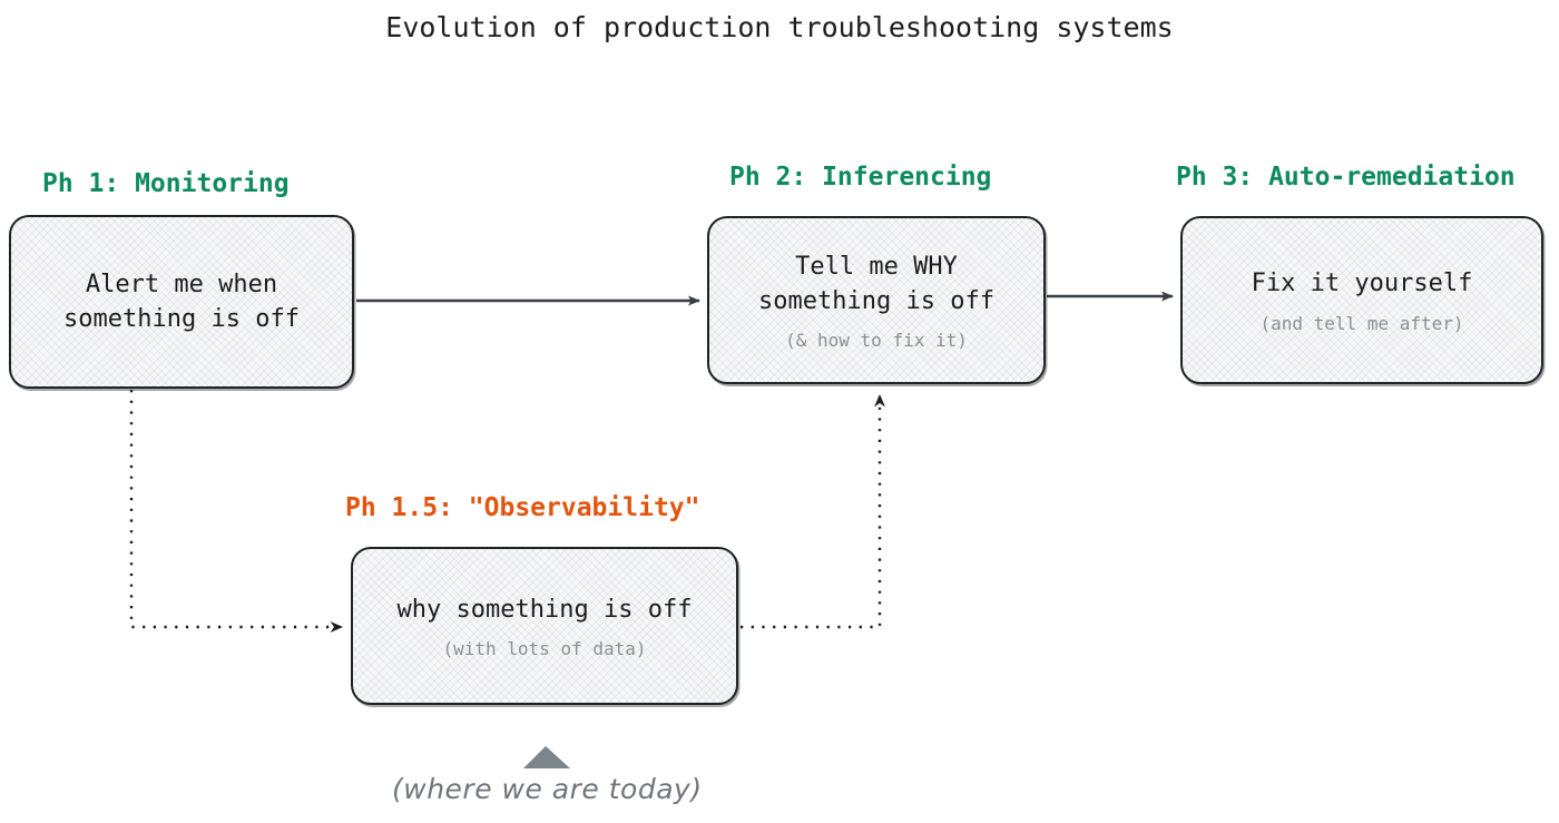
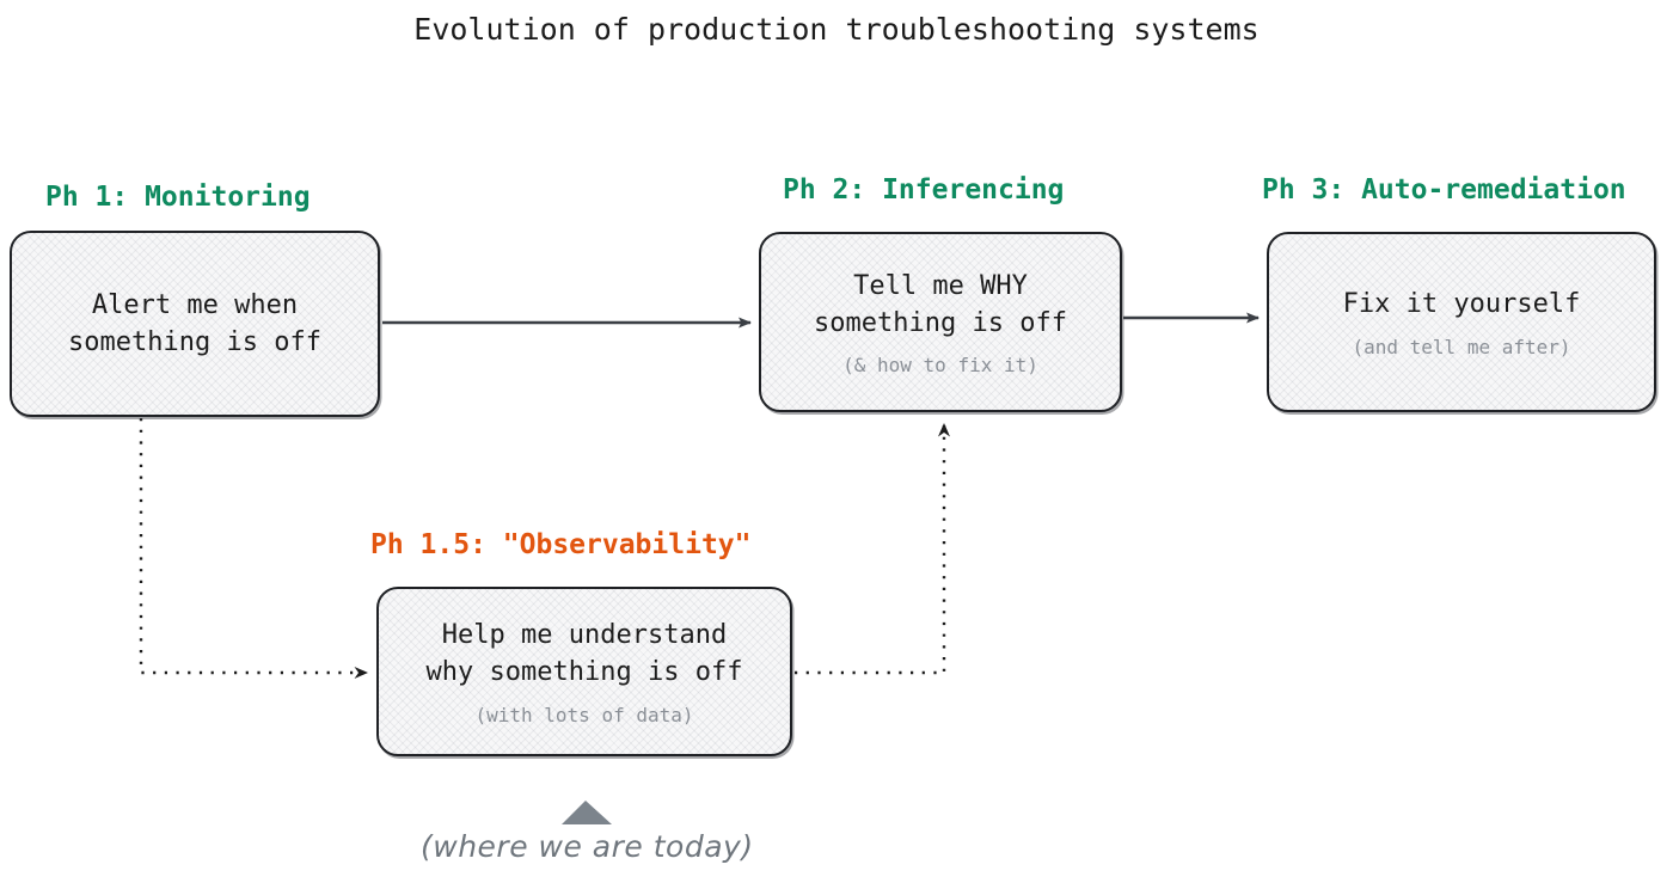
  Evolution of production troubleshooting systems
  Ph 1: Monitoring
  Alert me when
  something is off
  Ph 2: Inferencing
  Tell me WHY
  something is off
  (& how to fix it)
  Ph 3: Auto-remediation
  Fix it yourself
  (and tell me after)
  Ph 1.5: "Observability"
+ Help me understand
  why something is off
  (with lots of data)
  (where we are today)
